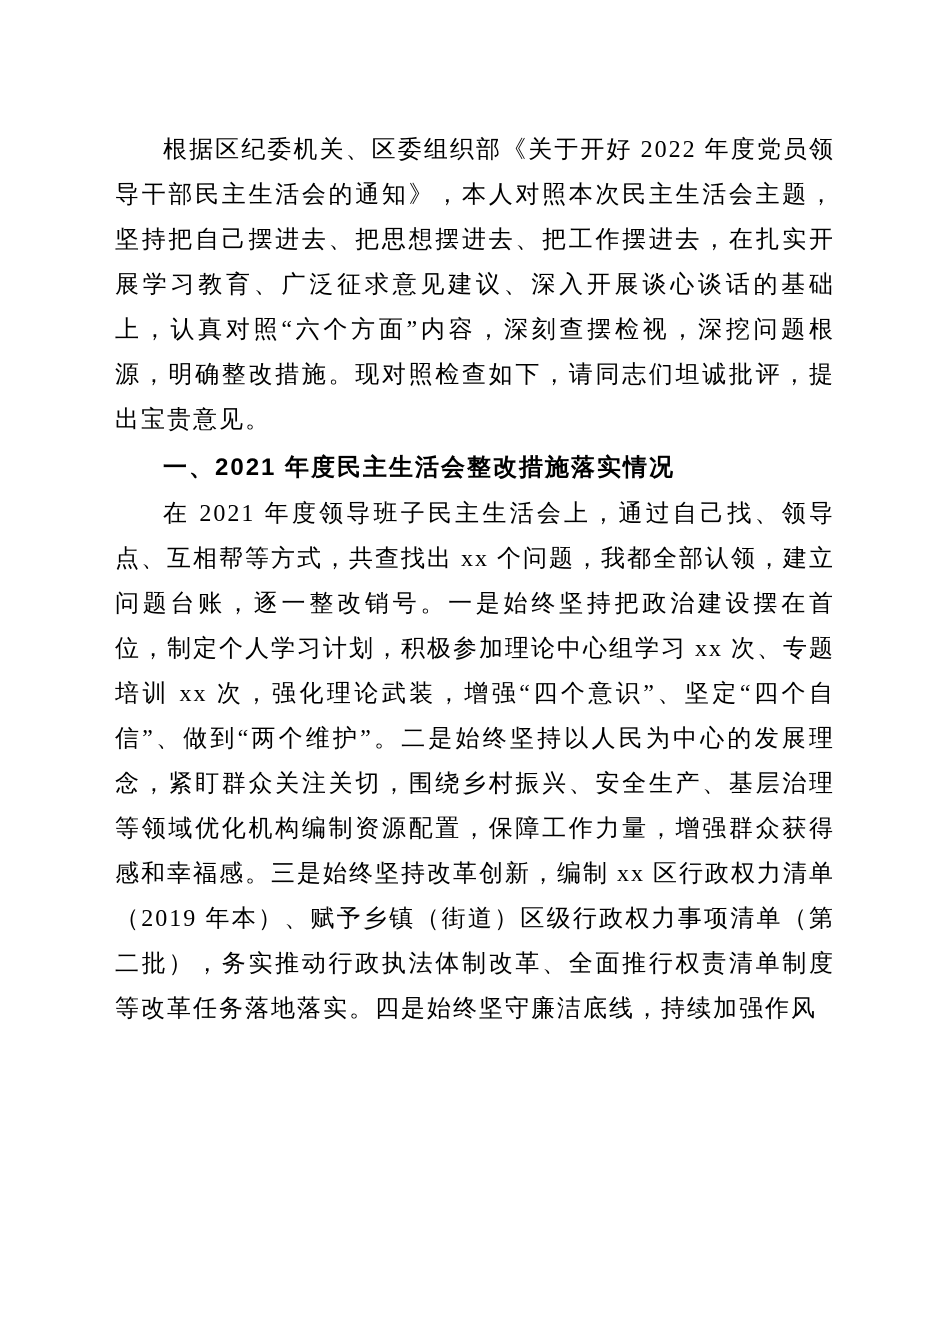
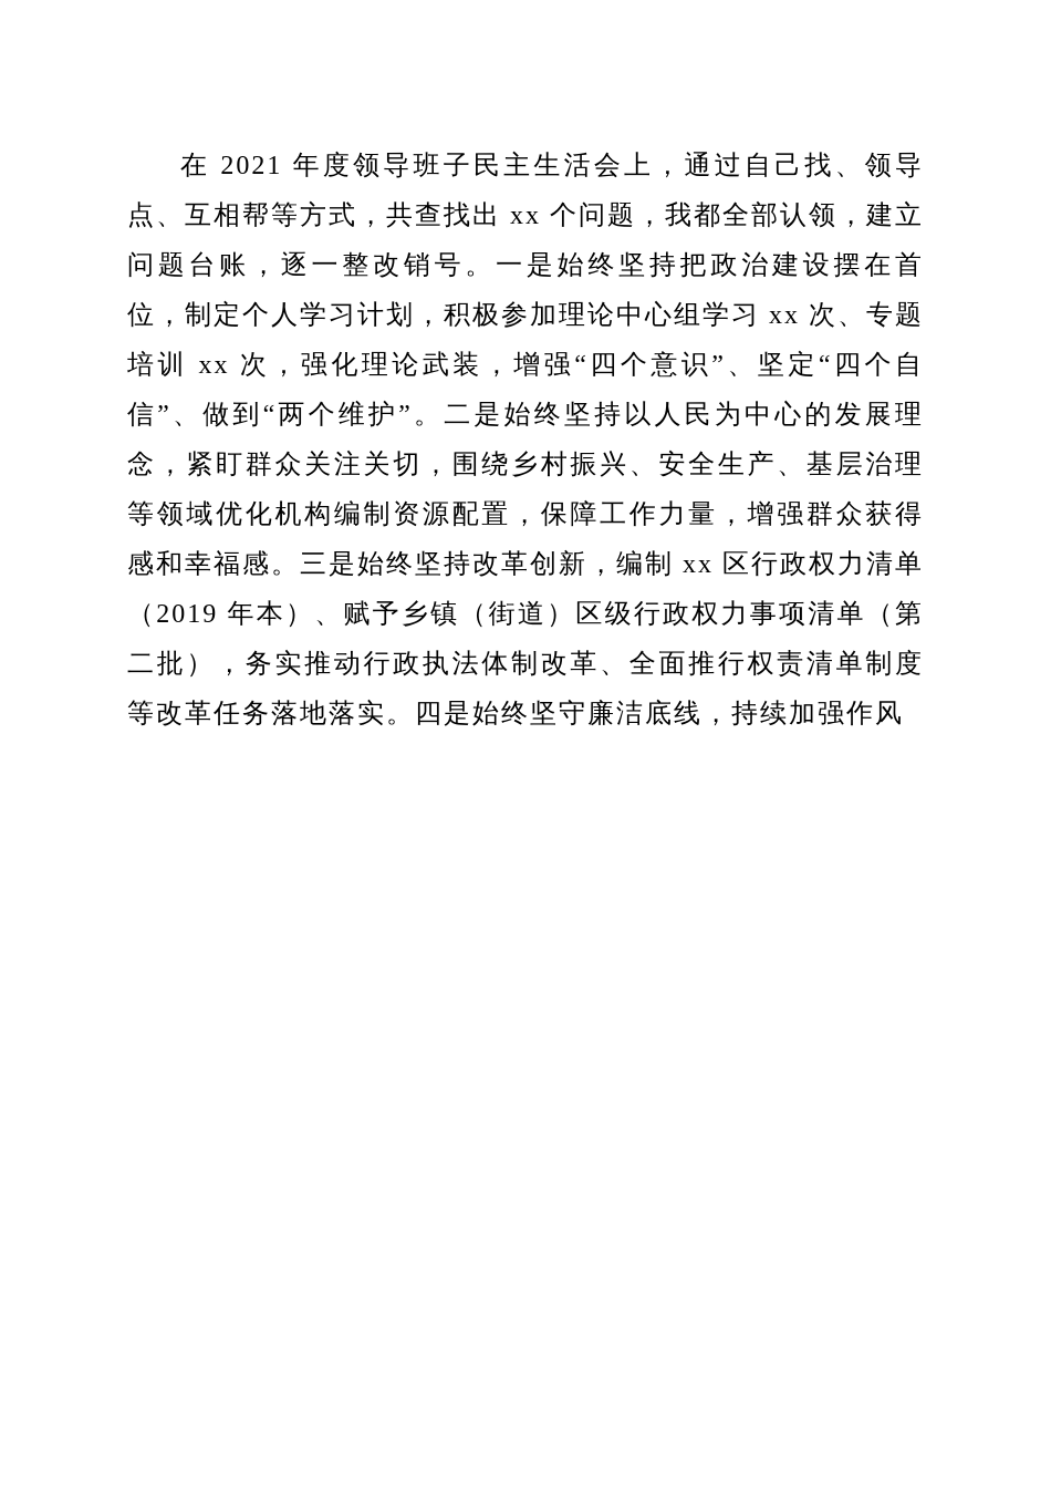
- 根据区纪委机关、区委组织部《关于开好 2022 年度党员领导干部民主生活会的通知》，本人对照本次民主生活会主题，坚持把自己摆进去、把思想摆进去、把工作摆进去，在扎实开展学习教育、广泛征求意见建议、深入开展谈心谈话的基础上，认真对照“六个方面”内容，深刻查摆检视，深挖问题根源，明确整改措施。现对照检查如下，请同志们坦诚批评，提出宝贵意见。
- 一、2021 年度民主生活会整改措施落实情况
  在 2021 年度领导班子民主生活会上，通过自己找、领导点、互相帮等方式，共查找出 xx 个问题，我都全部认领，建立问题台账，逐一整改销号。一是始终坚持把政治建设摆在首位，制定个人学习计划，积极参加理论中心组学习 xx 次、专题培训 xx 次，强化理论武装，增强“四个意识”、坚定“四个自信”、做到“两个维护”。二是始终坚持以人民为中心的发展理念，紧盯群众关注关切，围绕乡村振兴、安全生产、基层治理等领域优化机构编制资源配置，保障工作力量，增强群众获得感和幸福感。三是始终坚持改革创新，编制 xx 区行政权力清单（2019 年本）、赋予乡镇（街道）区级行政权力事项清单（第二批），务实推动行政执法体制改革、全面推行权责清单制度等改革任务落地落实。四是始终坚守廉洁底线，持续加强作风
